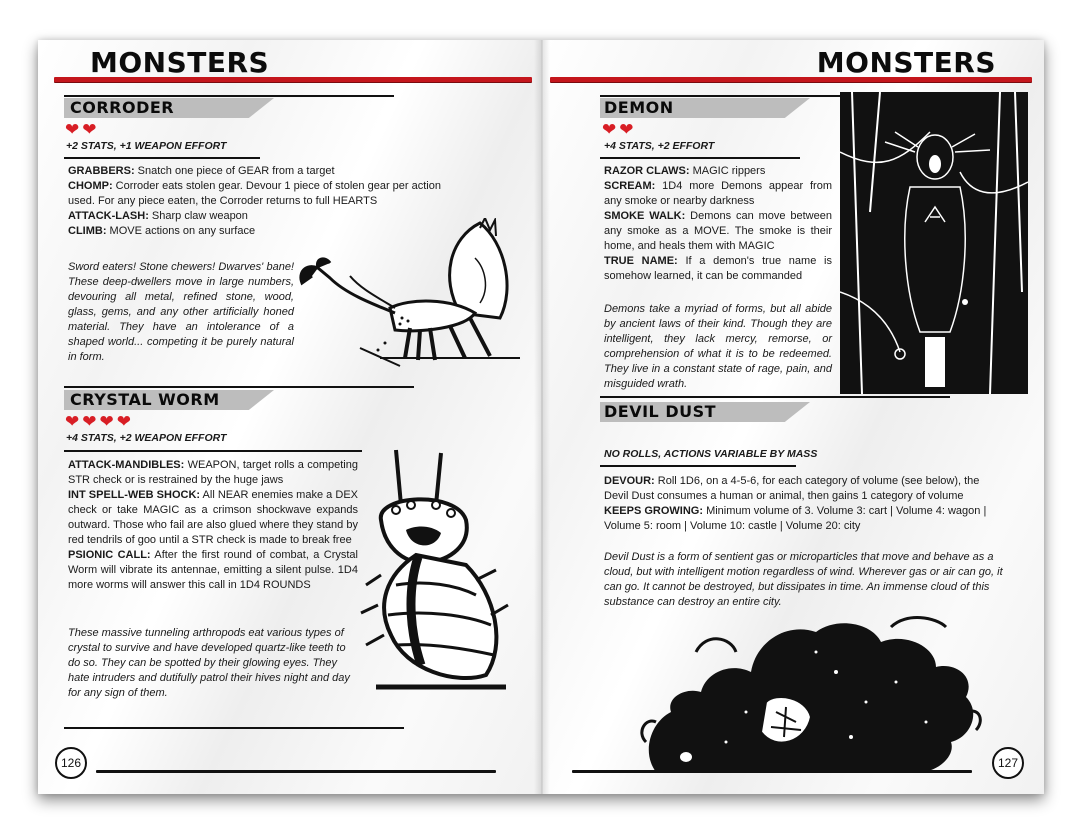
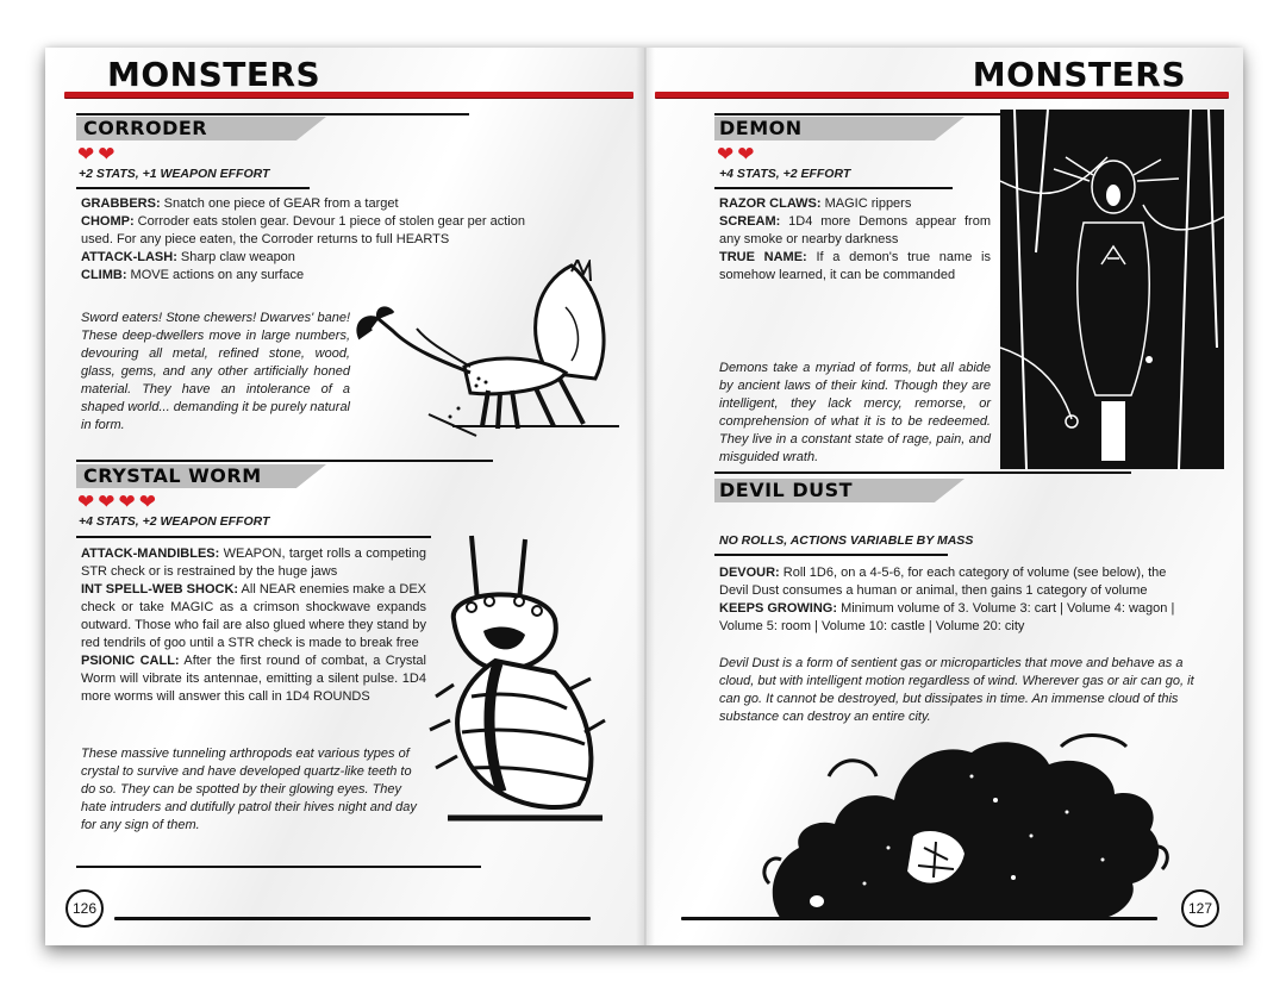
  MONSTERS
  CORRODER
  ❤❤
  +2 STATS, +1 WEAPON EFFORT
  GRABBERS: Snatch one piece of GEAR from a target
  CHOMP: Corroder eats stolen gear. Devour 1 piece of stolen gear per action used. For any piece eaten, the Corroder returns to full HEARTS
  ATTACK-LASH: Sharp claw weapon
  CLIMB: MOVE actions on any surface
- Sword eaters! Stone chewers! Dwarves' bane! These deep-dwellers move in large numbers, devouring all metal, refined stone, wood, glass, gems, and any other artificially honed material. They have an intolerance of a shaped world... competing it be purely natural in form.
+ Sword eaters! Stone chewers! Dwarves' bane! These deep-dwellers move in large numbers, devouring all metal, refined stone, wood, glass, gems, and any other artificially honed material. They have an intolerance of a shaped world... demanding it be purely natural in form.
  CRYSTAL WORM
  ❤❤❤❤
  +4 STATS, +2 WEAPON EFFORT
  ATTACK-MANDIBLES: WEAPON, target rolls a competing STR check or is restrained by the huge jaws
  INT SPELL-WEB SHOCK: All NEAR enemies make a DEX check or take MAGIC as a crimson shockwave expands outward. Those who fail are also glued where they stand by red tendrils of goo until a STR check is made to break free
  PSIONIC CALL: After the first round of combat, a Crystal Worm will vibrate its antennae, emitting a silent pulse. 1D4 more worms will answer this call in 1D4 ROUNDS
  These massive tunneling arthropods eat various types of crystal to survive and have developed quartz-like teeth to do so. They can be spotted by their glowing eyes. They hate intruders and dutifully patrol their hives night and day for any sign of them.
  126
  MONSTERS
  DEMON
  ❤❤
  +4 STATS, +2 EFFORT
  RAZOR CLAWS: MAGIC rippers
  SCREAM: 1D4 more Demons appear from any smoke or nearby darkness
- SMOKE WALK: Demons can move between any smoke as a MOVE. The smoke is their home, and heals them with MAGIC
  TRUE NAME: If a demon's true name is somehow learned, it can be commanded
  Demons take a myriad of forms, but all abide by ancient laws of their kind. Though they are intelligent, they lack mercy, remorse, or comprehension of what it is to be redeemed. They live in a constant state of rage, pain, and misguided wrath.
  DEVIL DUST
  NO ROLLS, ACTIONS VARIABLE BY MASS
  DEVOUR: Roll 1D6, on a 4-5-6, for each category of volume (see below), the Devil Dust consumes a human or animal, then gains 1 category of volume
  KEEPS GROWING: Minimum volume of 3. Volume 3: cart | Volume 4: wagon | Volume 5: room | Volume 10: castle | Volume 20: city
  Devil Dust is a form of sentient gas or microparticles that move and behave as a cloud, but with intelligent motion regardless of wind. Wherever gas or air can go, it can go. It cannot be destroyed, but dissipates in time. An immense cloud of this substance can destroy an entire city.
  127
